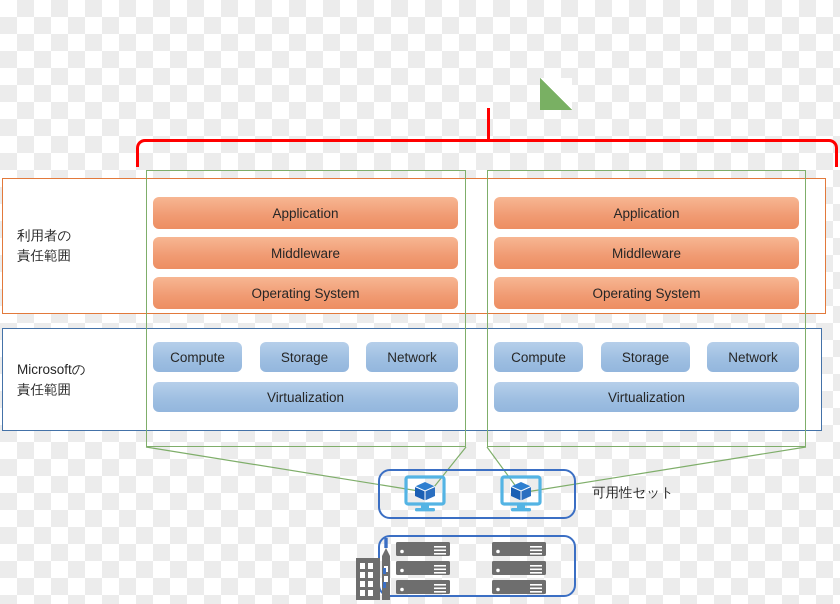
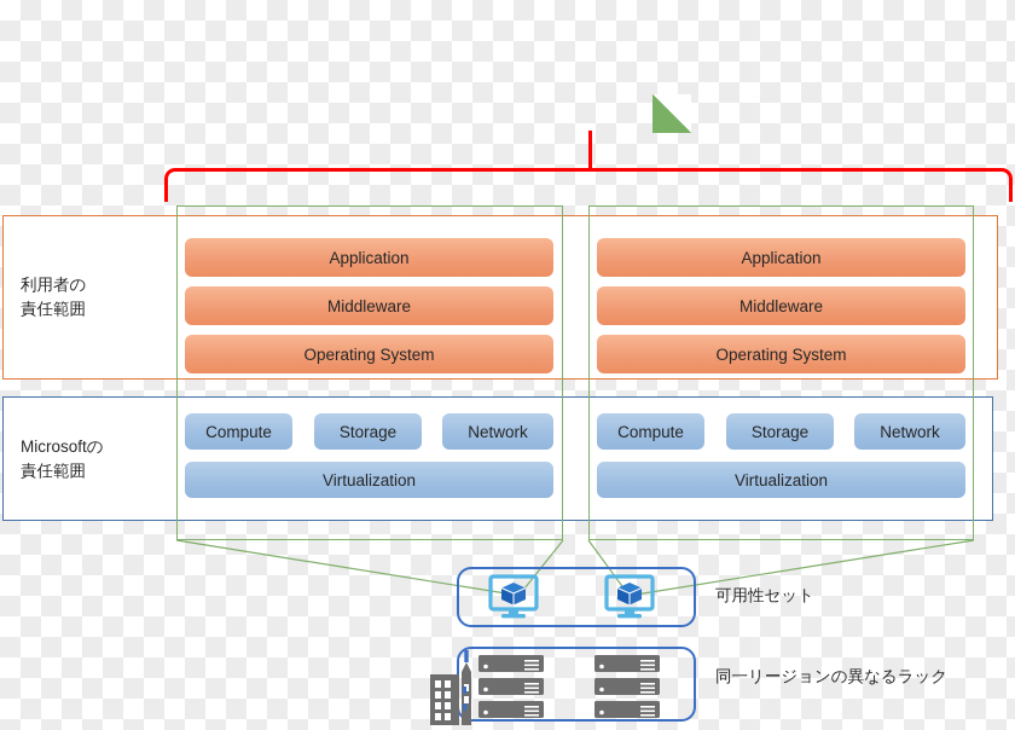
  利用者の
  責任範囲
  Microsoftの
  責任範囲
  Application
  Middleware
  Operating System
  Compute
  Storage
  Network
  Virtualization
  Application
  Middleware
  Operating System
  Compute
  Storage
  Network
  Virtualization
  可用性セット
+ 同一リージョンの異なるラック
